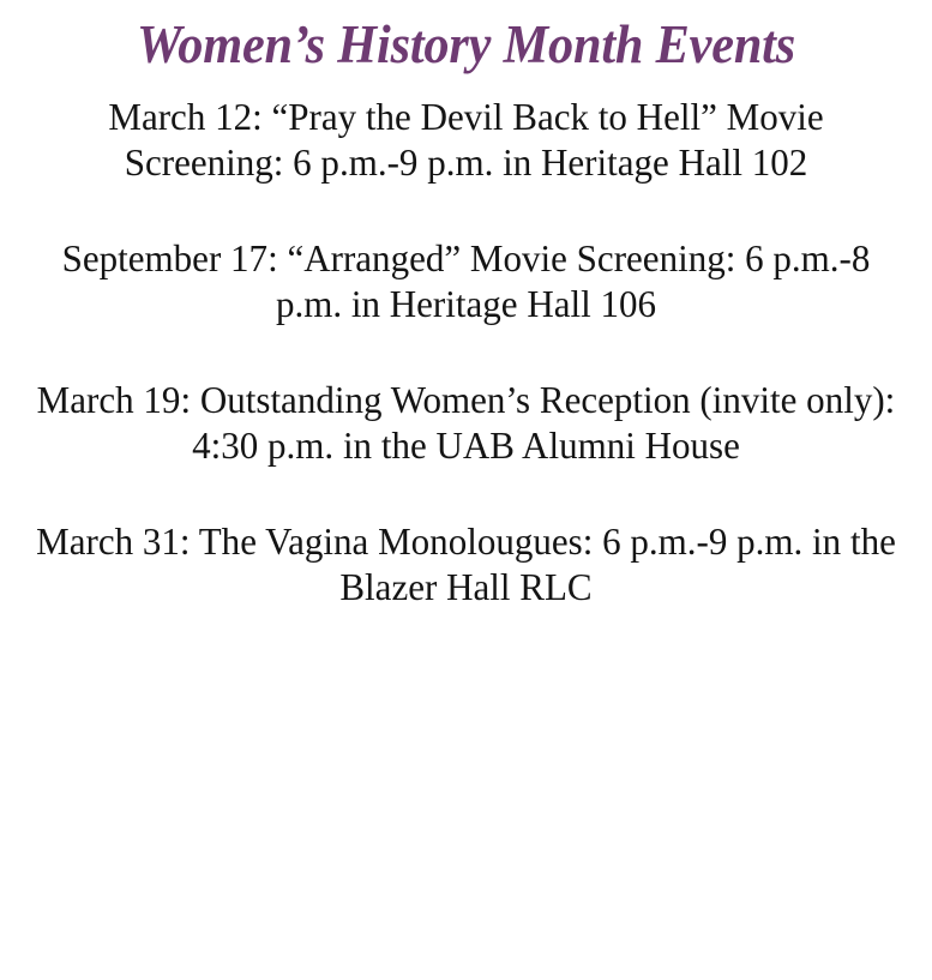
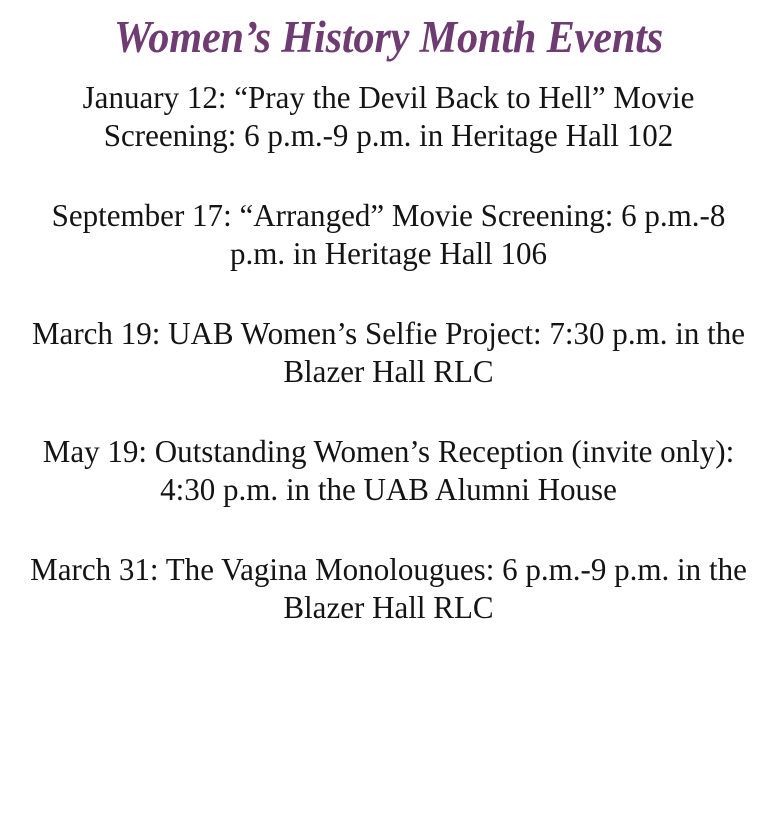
  Women’s History Month Events
- March 12: “Pray the Devil Back to Hell” Movie Screening: 6 p.m.-9 p.m. in Heritage Hall 102
+ January 12: “Pray the Devil Back to Hell” Movie Screening: 6 p.m.-9 p.m. in Heritage Hall 102
  September 17: “Arranged” Movie Screening: 6 p.m.-8 p.m. in Heritage Hall 106
+ March 19: UAB Women’s Selfie Project: 7:30 p.m. in the Blazer Hall RLC
- March 19: Outstanding Women’s Reception (invite only): 4:30 p.m. in the UAB Alumni House
+ May 19: Outstanding Women’s Reception (invite only): 4:30 p.m. in the UAB Alumni House
  March 31: The Vagina Monolougues: 6 p.m.-9 p.m. in the Blazer Hall RLC
